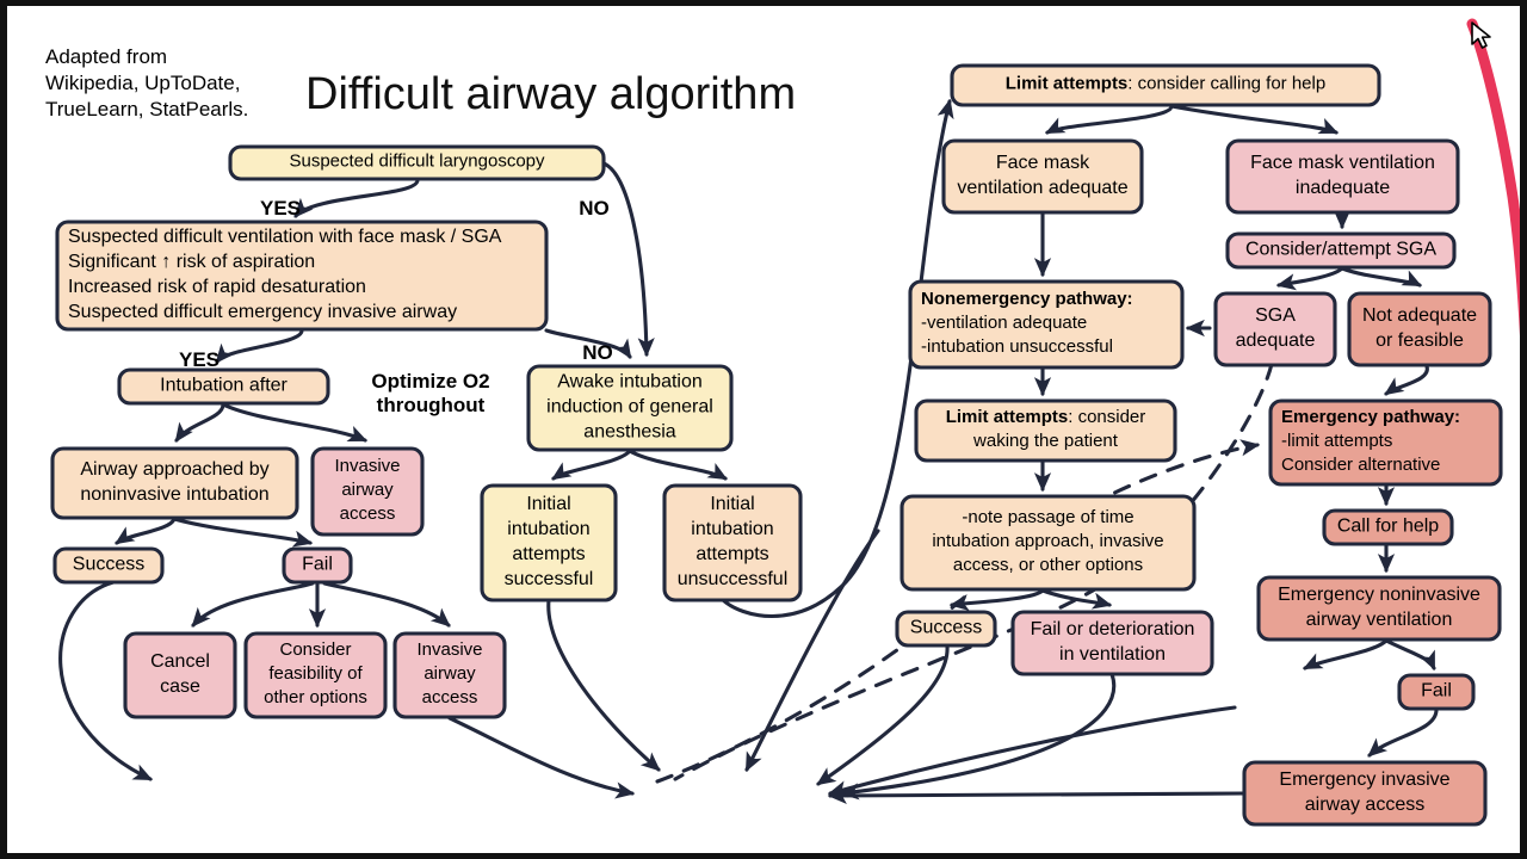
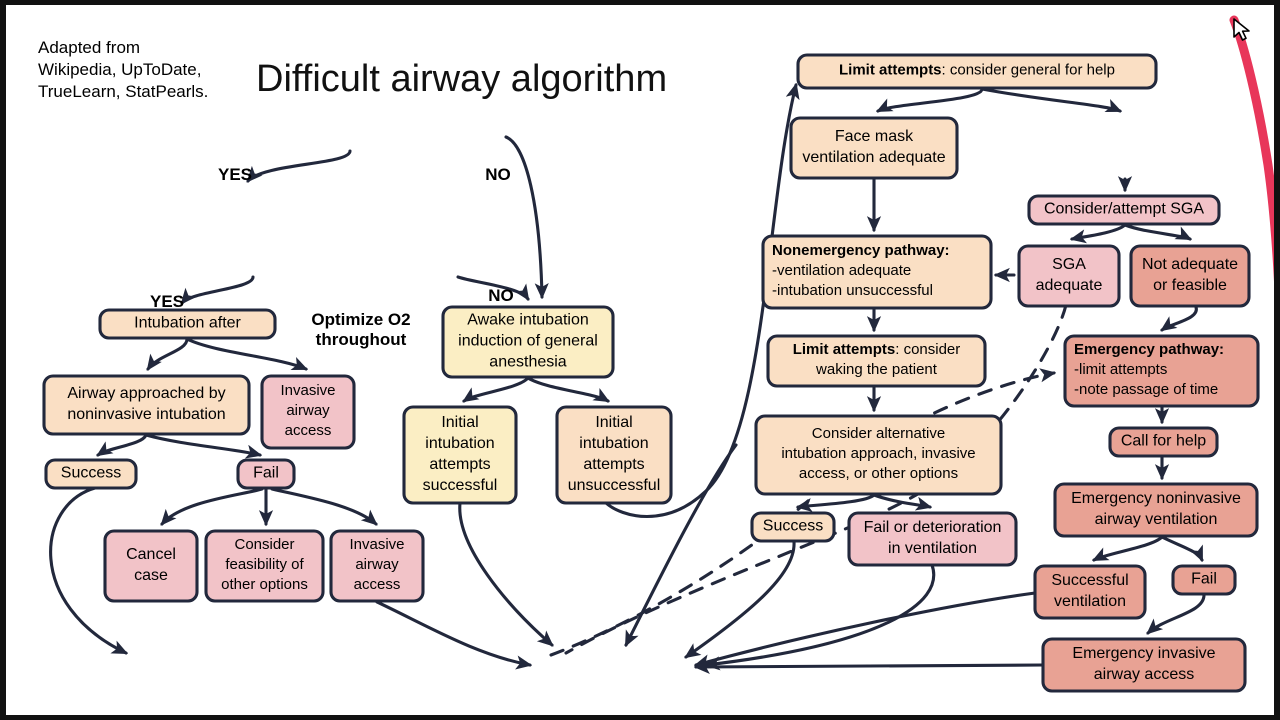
- Suspected difficult laryngoscopy
- Suspected difficult ventilation with face mask / SGA
- Significant ↑ risk of aspiration
- Increased risk of rapid desaturation
- Suspected difficult emergency invasive airway
  Intubation after
  Airway approached by
  noninvasive intubation
  Invasive
  airway
  access
  Success
  Fail
  Cancel
  case
  Consider
  feasibility of
  other options
  Invasive
  airway
  access
  Awake intubation
  induction of general
  anesthesia
  Initial
  intubation
  attempts
  successful
  Initial
  intubation
  attempts
  unsuccessful
- Limit attempts: consider calling for help
+ Limit attempts: consider general for help
  Face mask
  ventilation adequate
- Face mask ventilation
- inadequate
  Consider/attempt SGA
  SGA
  adequate
  Not adequate
  or feasible
  Nonemergency pathway:
  -ventilation adequate
  -intubation unsuccessful
  Limit attempts: consider
  waking the patient
- -note passage of time
+ Consider alternative
  intubation approach, invasive
  access, or other options
  Success
  Fail or deterioration
  in ventilation
  Emergency pathway:
  -limit attempts
- Consider alternative
+ -note passage of time
  Call for help
  Emergency noninvasive
  airway ventilation
+ Successful
+ ventilation
  Fail
  Emergency invasive
  airway access
  Adapted from
  Wikipedia, UpToDate,
  TrueLearn, StatPearls.
  Difficult airway algorithm
  Optimize O2
  throughout
  YES
  NO
  YES
  NO
